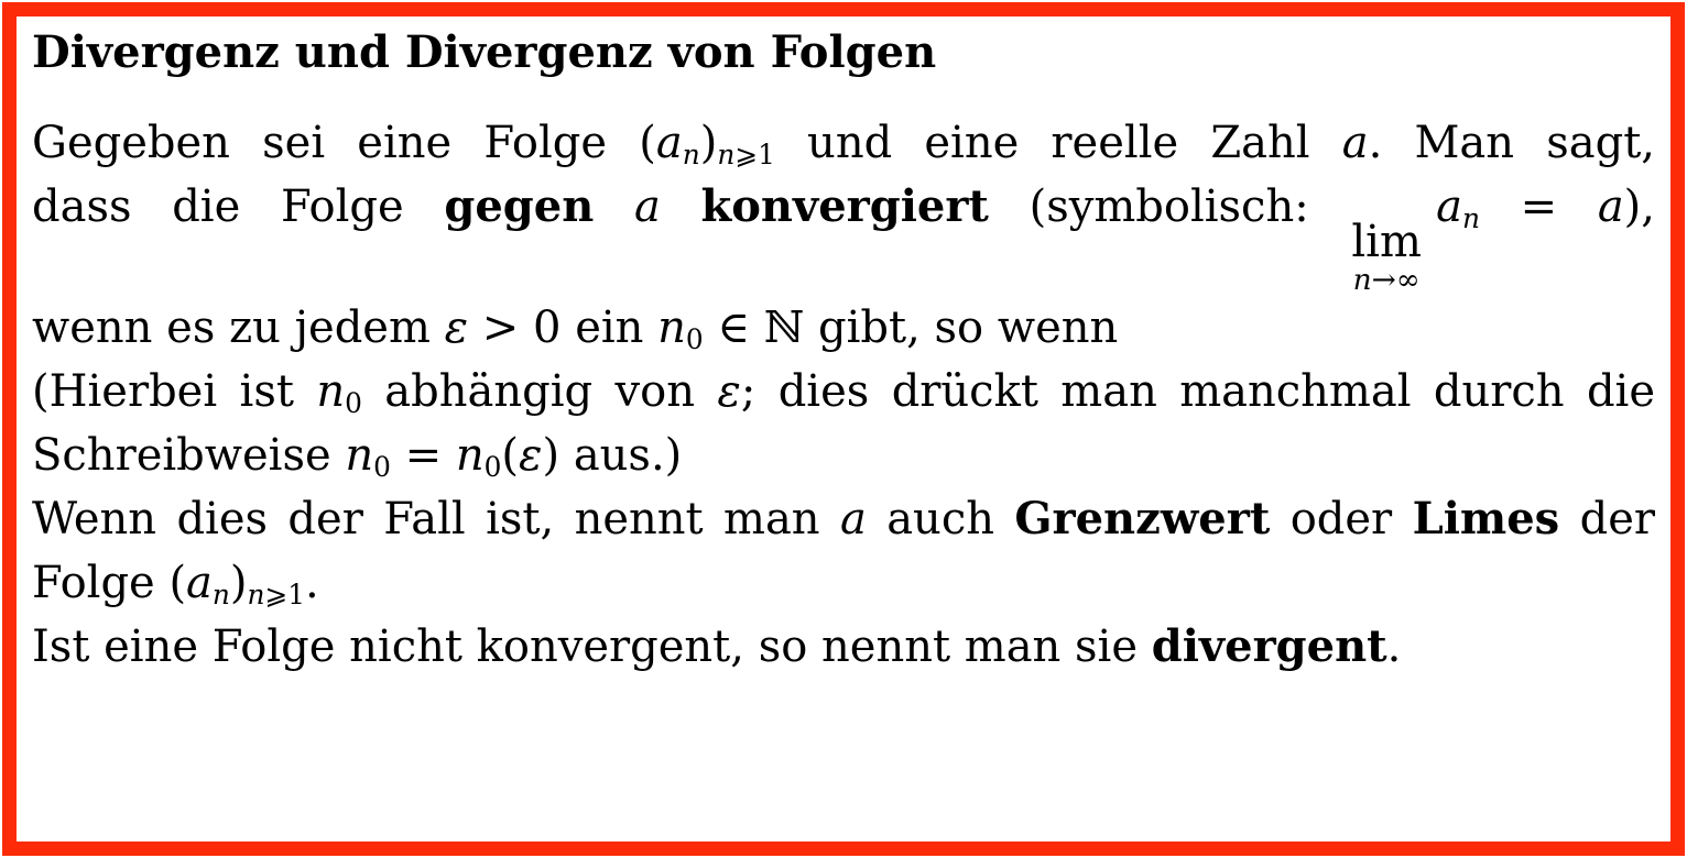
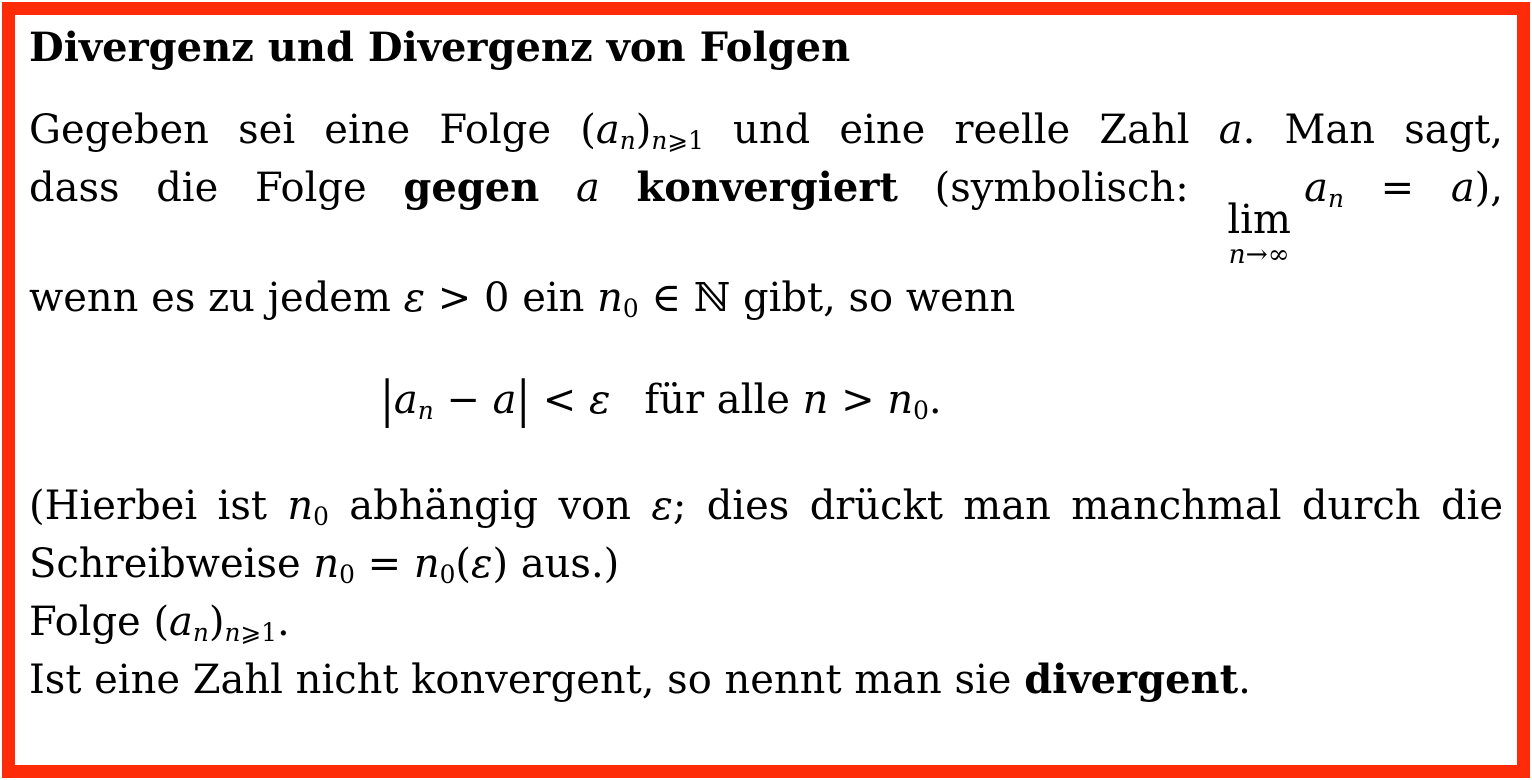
  Divergenz und Divergenz von Folgen
  Gegeben sei eine Folge (an)n⩾1 und eine reelle Zahl a. Man sagt,
  dass die Folge gegen a konvergiert (symbolisch:
  lim
  n→∞
  an = a),
  wenn es zu jedem ε > 0 ein n0 ∈ ℕ gibt, so wenn
+ |an − a| < ε für alle n > n0.
  (Hierbei ist n0 abhängig von ε; dies drückt man manchmal durch die
  Schreibweise n0 = n0(ε) aus.)
- Wenn dies der Fall ist, nennt man a auch Grenzwert oder Limes der
  Folge (an)n⩾1.
- Ist eine Folge nicht konvergent, so nennt man sie divergent.
+ Ist eine Zahl nicht konvergent, so nennt man sie divergent.
